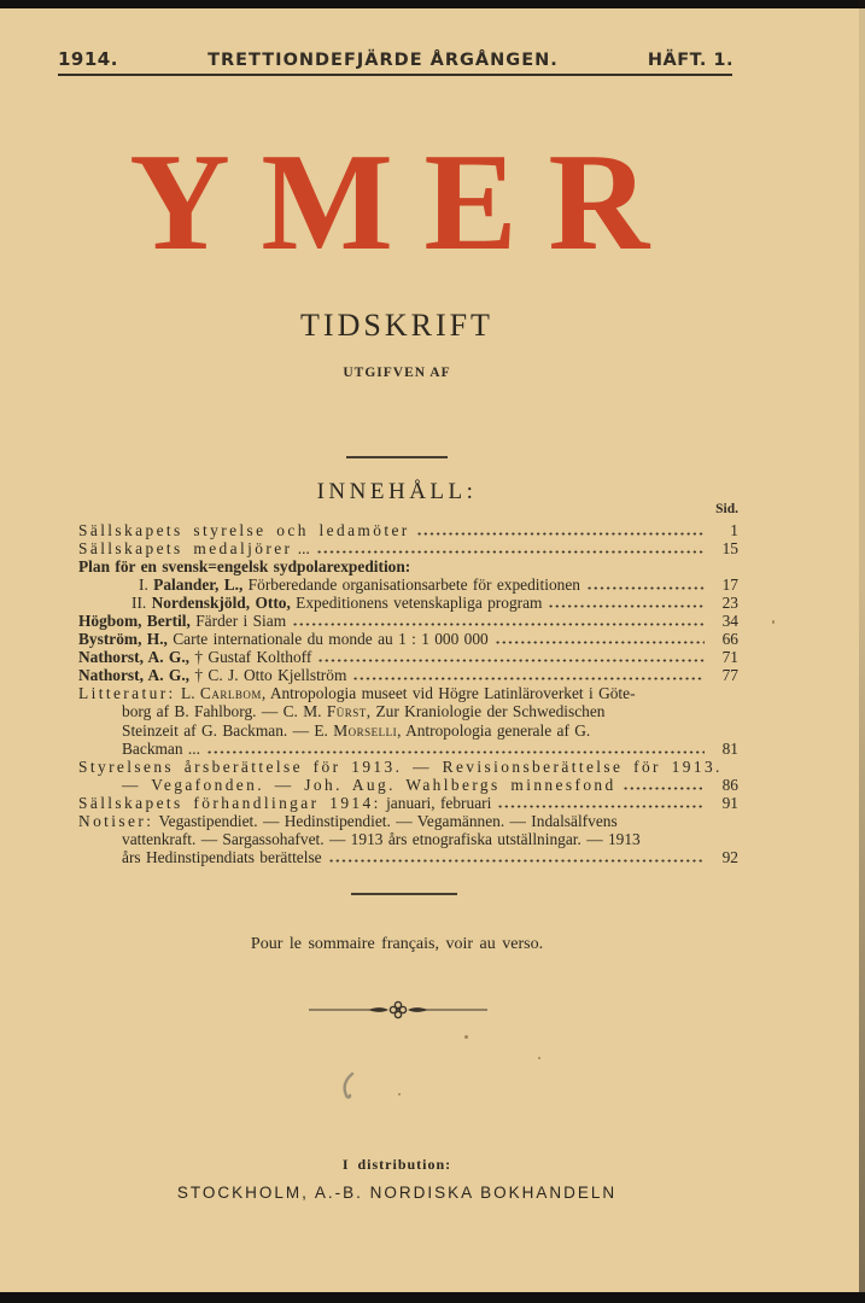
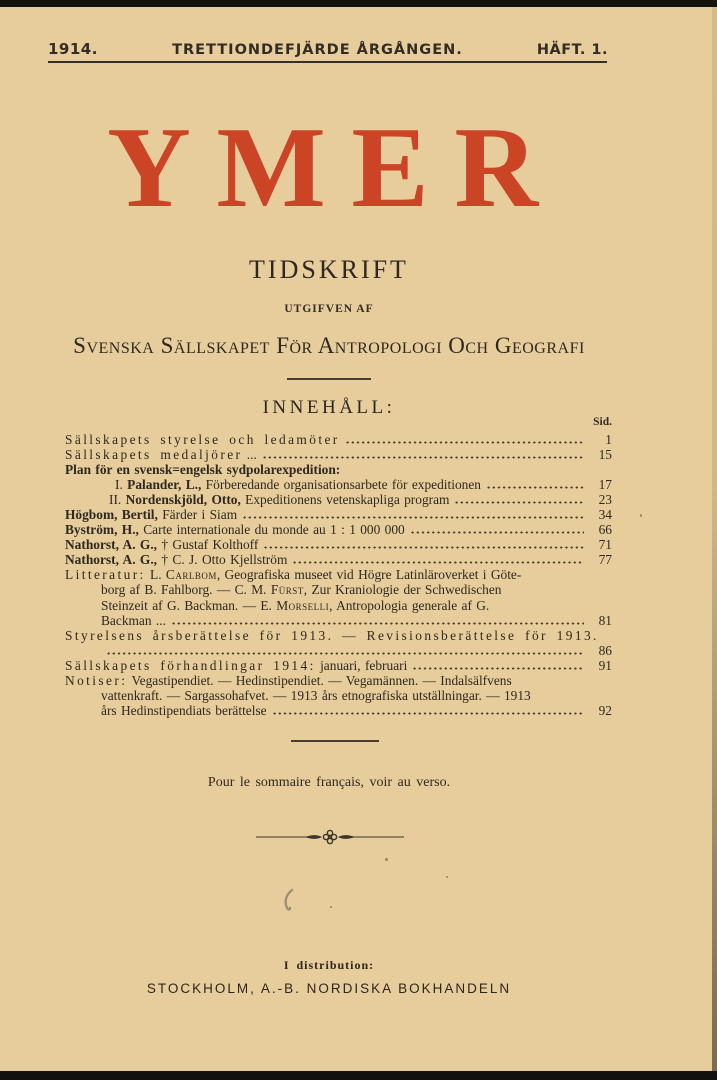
  1914.
  TRETTIONDEFJÄRDE ÅRGÅNGEN.
  HÄFT. 1.
  YMER
  TIDSKRIFT
  UTGIFVEN AF
+ Svenska Sällskapet För Antropologi Och Geografi
  INNEHÅLL:
  Sid.
  Sällskapets styrelse och ledamöter
  1
  Sällskapets medaljörer ...
  15
  Plan för en svensk=engelsk sydpolarexpedition:
  I. Palander, L., Förberedande organisationsarbete för expeditionen
  17
  II. Nordenskjöld, Otto, Expeditionens vetenskapliga program
  23
  Högbom, Bertil, Färder i Siam
  34
  Byström, H., Carte internationale du monde au 1 : 1 000 000
  66
  Nathorst, A. G., † Gustaf Kolthoff
  71
  Nathorst, A. G., † C. J. Otto Kjellström
  77
- Litteratur: L. Carlbom, Antropologia museet vid Högre Latinläroverket i Göte-
+ Litteratur: L. Carlbom, Geografiska museet vid Högre Latinläroverket i Göte-
  borg af B. Fahlborg. — C. M. Fürst, Zur Kraniologie der Schwedischen
  Steinzeit af G. Backman. — E. Morselli, Antropologia generale af G.
  Backman ...
  81
  Styrelsens årsberättelse för 1913. — Revisionsberättelse för 1913.
- — Vegafonden. — Joh. Aug. Wahlbergs minnesfond
  86
  Sällskapets förhandlingar 1914: januari, februari
  91
  Notiser: Vegastipendiet. — Hedinstipendiet. — Vegamännen. — Indalsälfvens
  vattenkraft. — Sargassohafvet. — 1913 års etnografiska utställningar. — 1913
  års Hedinstipendiats berättelse
  92
  Pour le sommaire français, voir au verso.
  I distribution:
  STOCKHOLM, A.-B. NORDISKA BOKHANDELN
